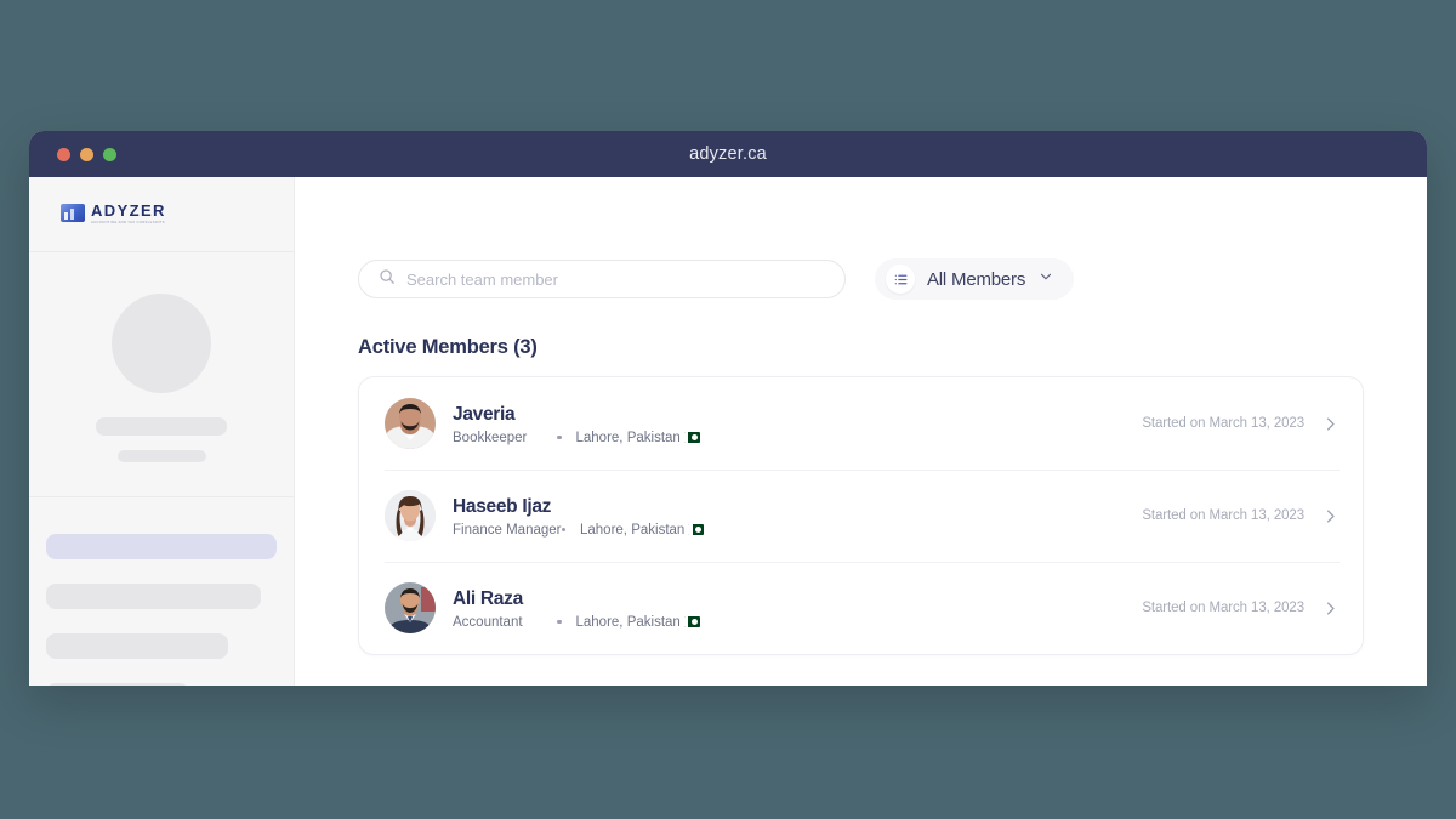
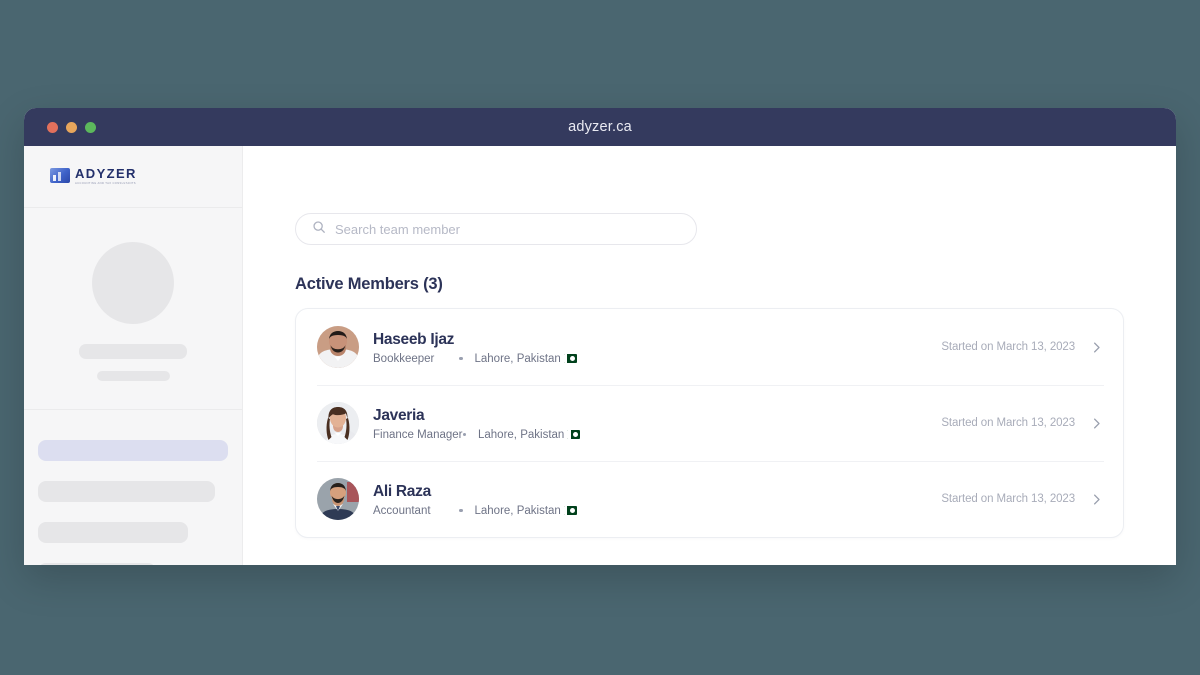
  adyzer.ca
  ADYZER
  Search team member
- All Members
  Active Members (3)
- Javeria
+ Haseeb Ijaz
  Bookkeeper
  Lahore, Pakistan
  Started on March 13, 2023
- Haseeb Ijaz
+ Javeria
  Finance Manager
  Lahore, Pakistan
  Started on March 13, 2023
  Ali Raza
  Accountant
  Lahore, Pakistan
  Started on March 13, 2023
